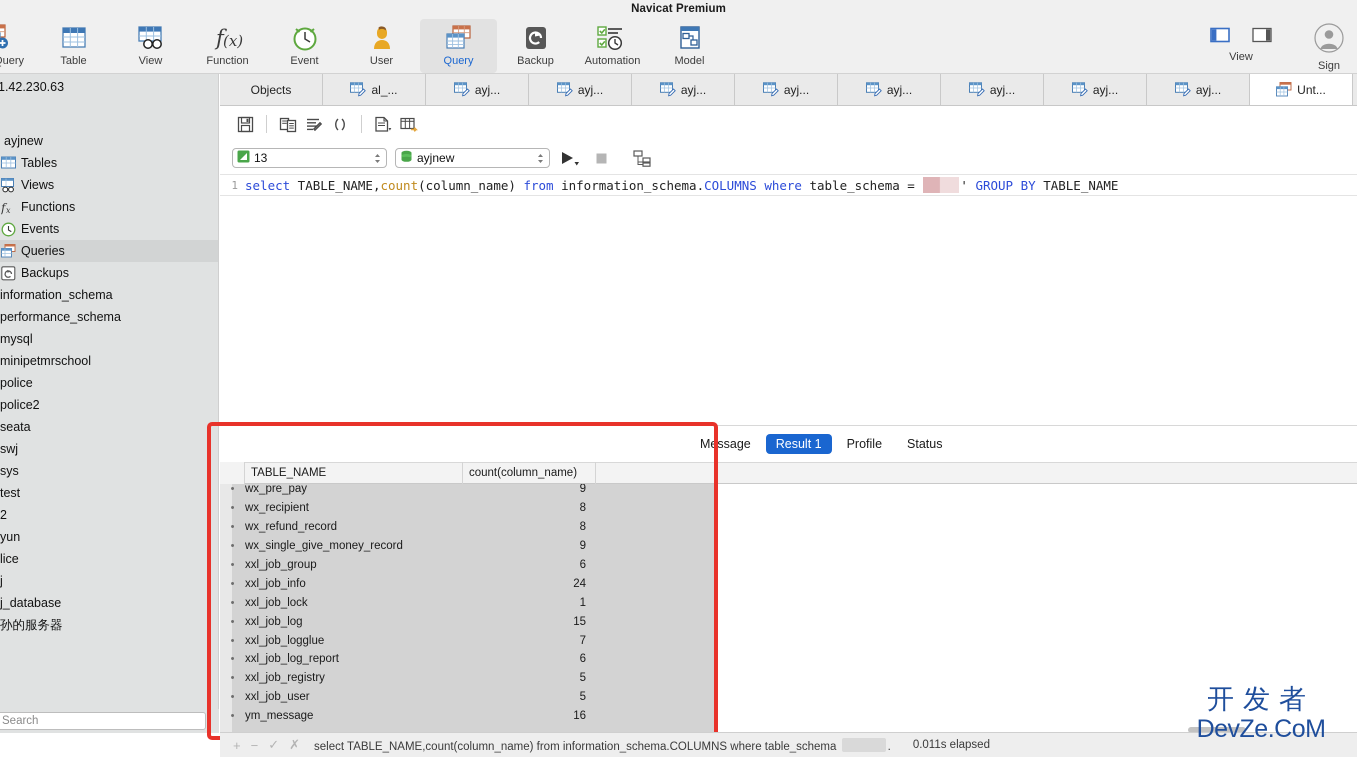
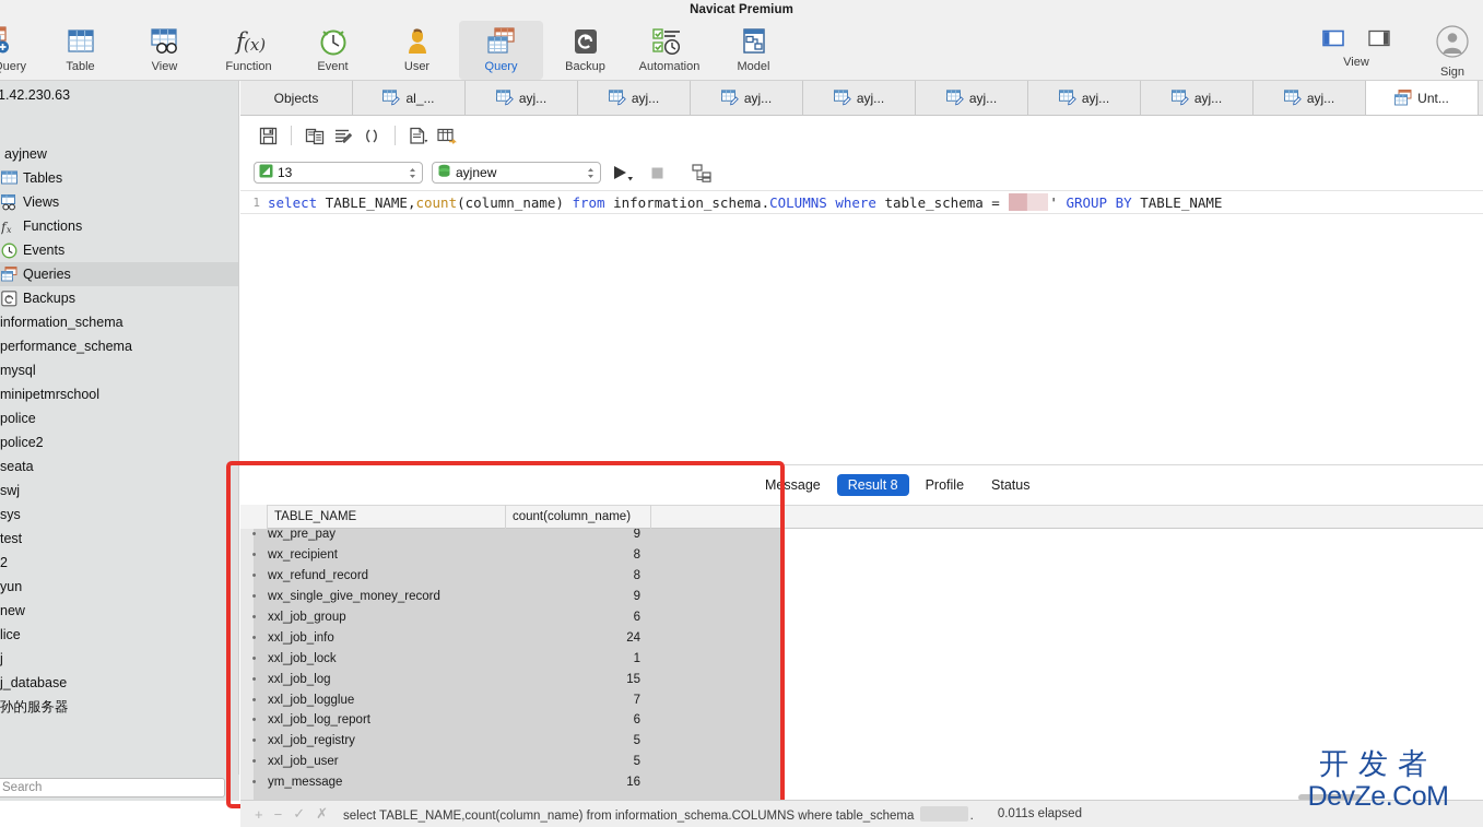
  Navicat Premium
  Table
  View
  f
  (x)
  Function
  Event
  User
  Query
  Backup
  Automation
  Model
  View
  Sign
  1.42.230.63
  ayjnew
  Tables
  Views
  f
  x
  Functions
  Events
  Queries
  Backups
  information_schema
  performance_schema
  mysql
  minipetmrschool
  police
  police2
  seata
  swj
  sys
  test
  2
  yun
+ new
  lice
  j
  j_database
  孙的服务器
  Search
  Objects
  al_...
  ayj...
  ayj...
  ayj...
  ayj...
  ayj...
  ayj...
  ayj...
  ayj...
  Unt...
  13
  ayjnew
  1
  select TABLE_NAME,count(column_name) from information_schema.COLUMNS where table_schema = ' GROUP BY TABLE_NAME
  Message
- Result 1
+ Result 8
  Profile
  Status
  TABLE_NAME
  count(column_name)
  •
  wx_pre_pay
  9
  •
  wx_recipient
  8
  •
  wx_refund_record
  8
  •
  wx_single_give_money_record
  9
  •
  xxl_job_group
  6
  •
  xxl_job_info
  24
  •
  xxl_job_lock
  1
  •
  xxl_job_log
  15
  •
  xxl_job_logglue
  7
  •
  xxl_job_log_report
  6
  •
  xxl_job_registry
  5
  •
  xxl_job_user
  5
  •
  ym_message
  16
  +
  −
  ✓
  ✗
  select TABLE_NAME,count(column_name) from information_schema.COLUMNS where table_schema .
  0.011s elapsed
  开发者
  DevZe.CoM
